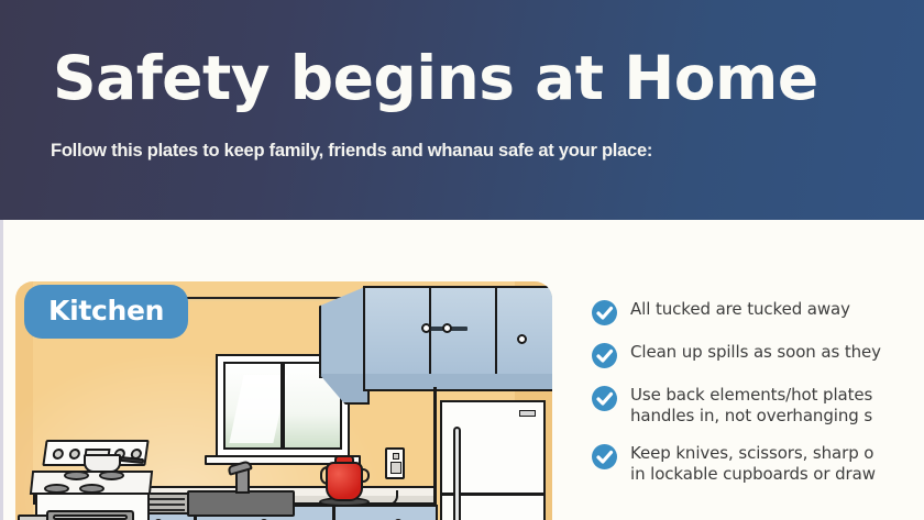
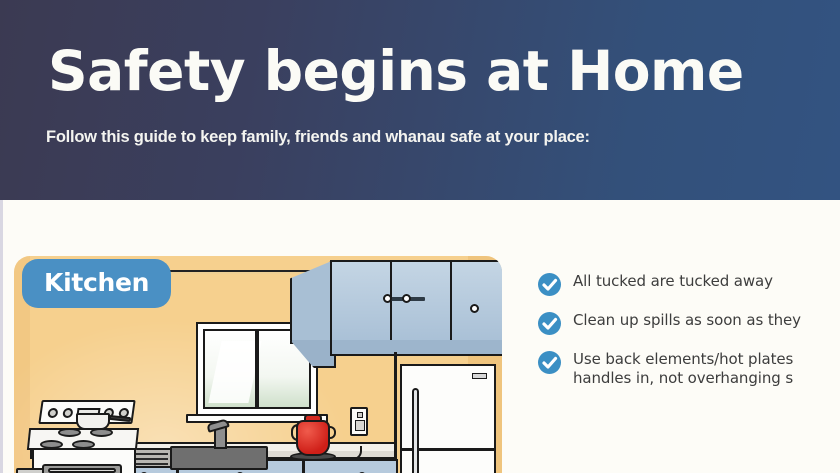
  Safety begins at Home
- Follow this plates to keep family, friends and whanau safe at your place:
+ Follow this guide to keep family, friends and whanau safe at your place:
  Kitchen
  All tucked are tucked away
  Clean up spills as soon as they
  Use back elements/hot plates
  handles in, not overhanging s
- Keep knives, scissors, sharp o
- in lockable cupboards or draw
